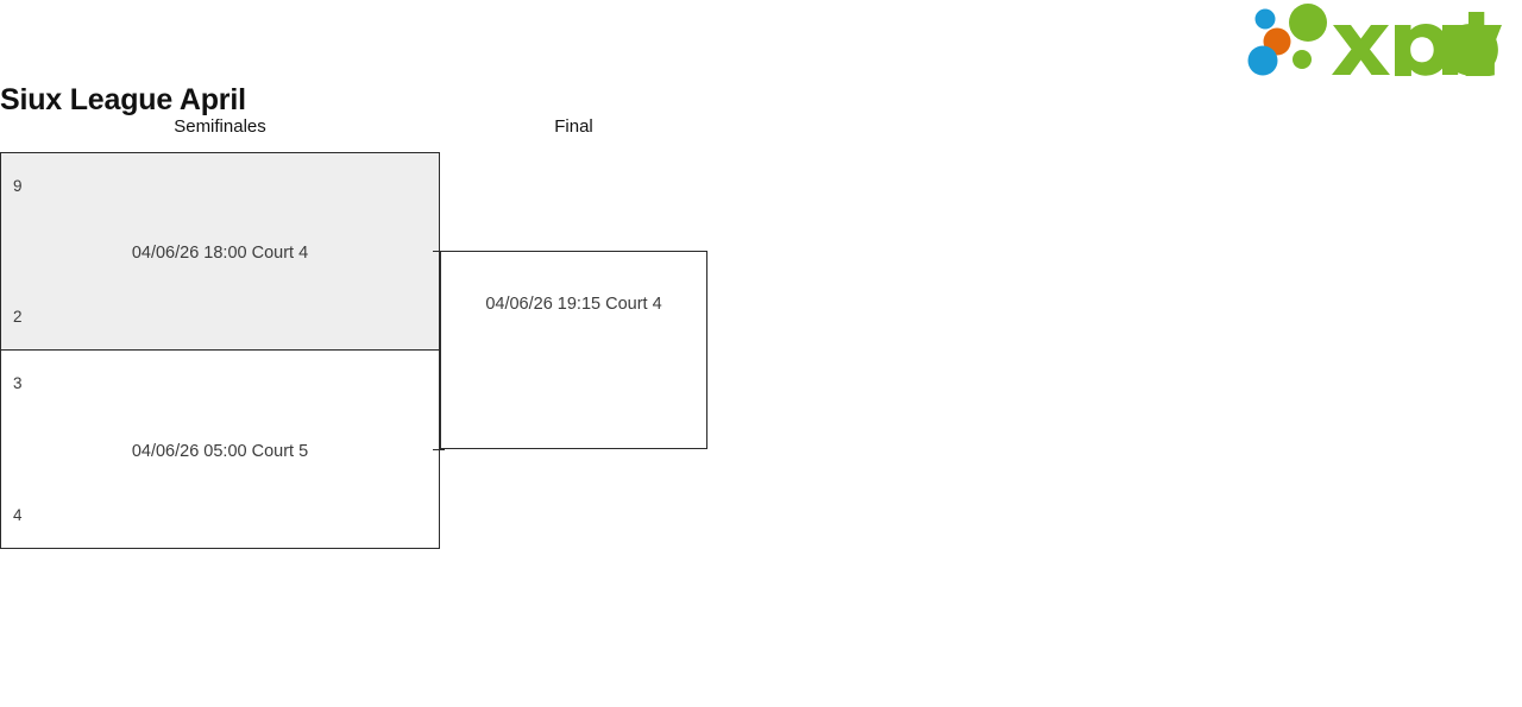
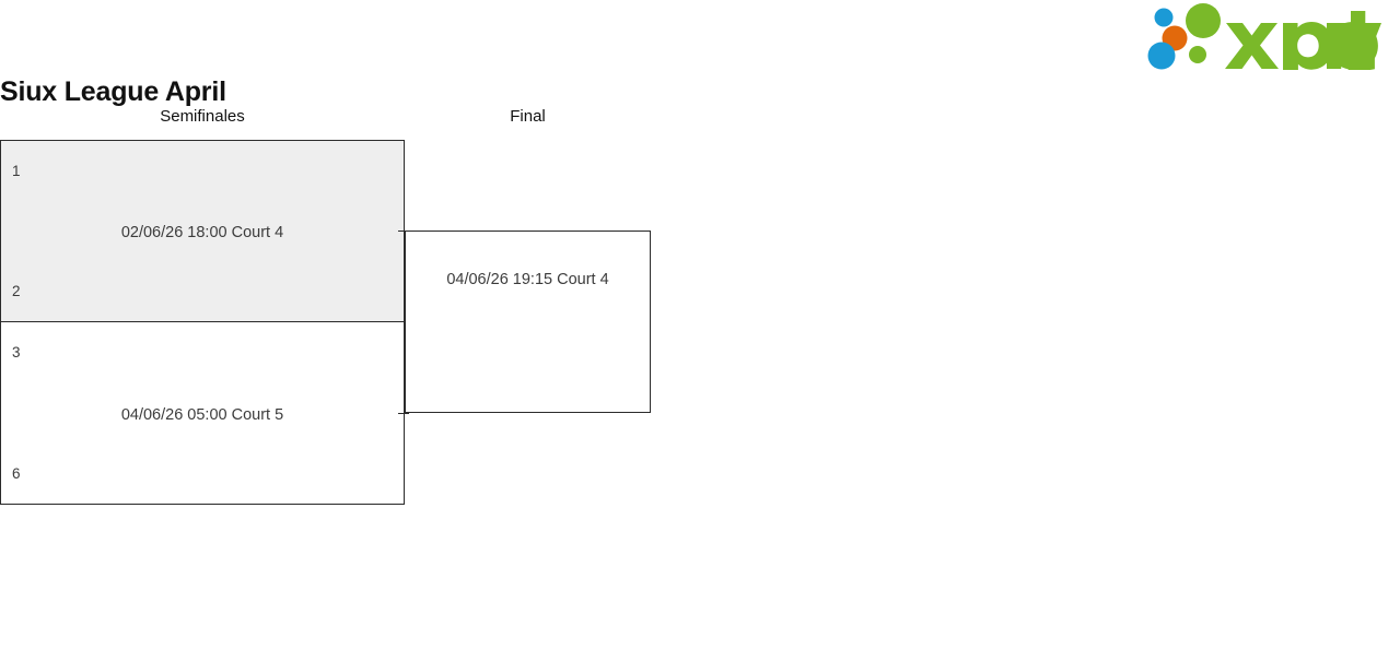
  Siux League April
  Semifinales
  Final
- 9
+ 1
- 04/06/26 18:00 Court 4
+ 02/06/26 18:00 Court 4
  2
  3
  04/06/26 05:00 Court 5
- 4
+ 6
  04/06/26 19:15 Court 4
